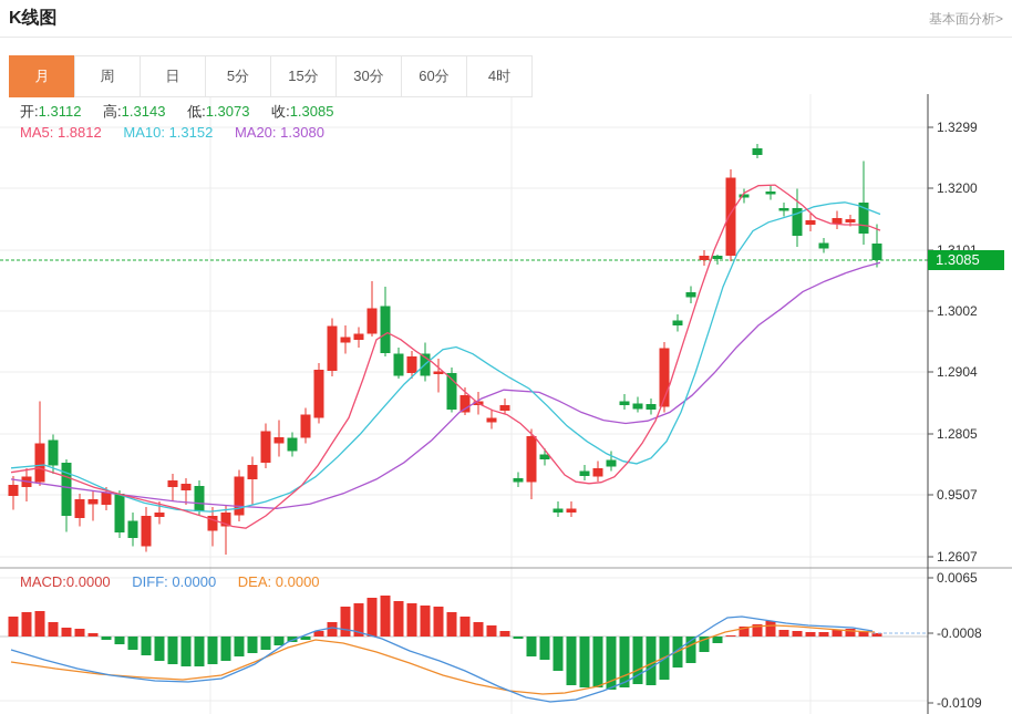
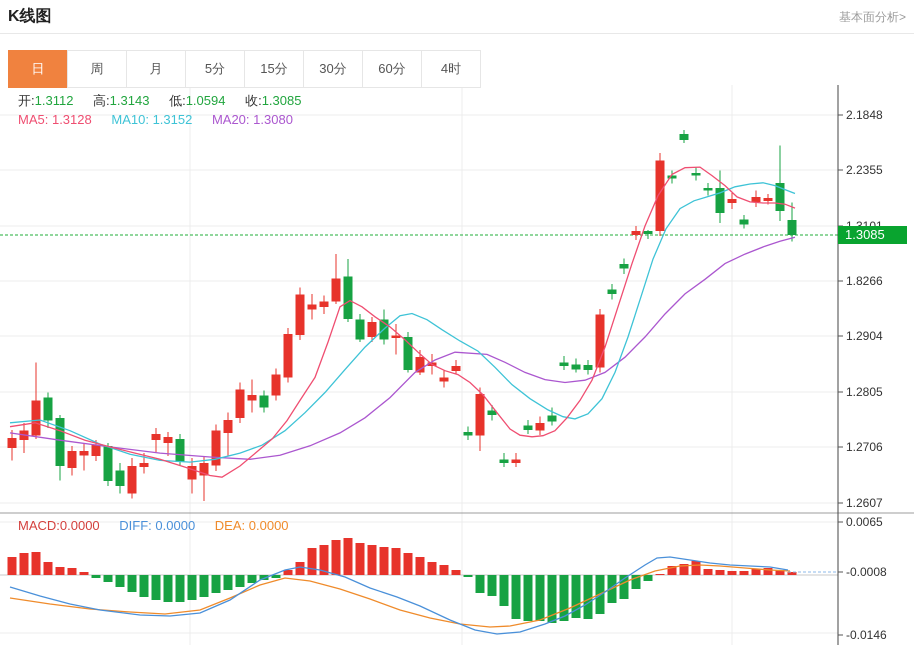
  K线图
  基本面分析>
- 月
+ 日
  周
- 日
+ 月
  5分
  15分
  30分
  60分
  4时
- 开:1.3112 高:1.3143 低:1.3073 收:1.3085
+ 开:1.3112 高:1.3143 低:1.0594 收:1.3085
- MA5: 1.8812 MA10: 1.3152 MA20: 1.3080
+ MA5: 1.3128 MA10: 1.3152 MA20: 1.3080
  MACD:0.0000 DIFF: 0.0000 DEA: 0.0000
- 1.3299
+ 2.1848
- 1.3200
+ 2.2355
- 1.3002
+ 1.8266
  1.2904
  1.2805
- 0.9507
+ 1.2706
  1.2607
  0.0065
  -0.0008
- -0.0109
+ -0.0146
  1.3085
